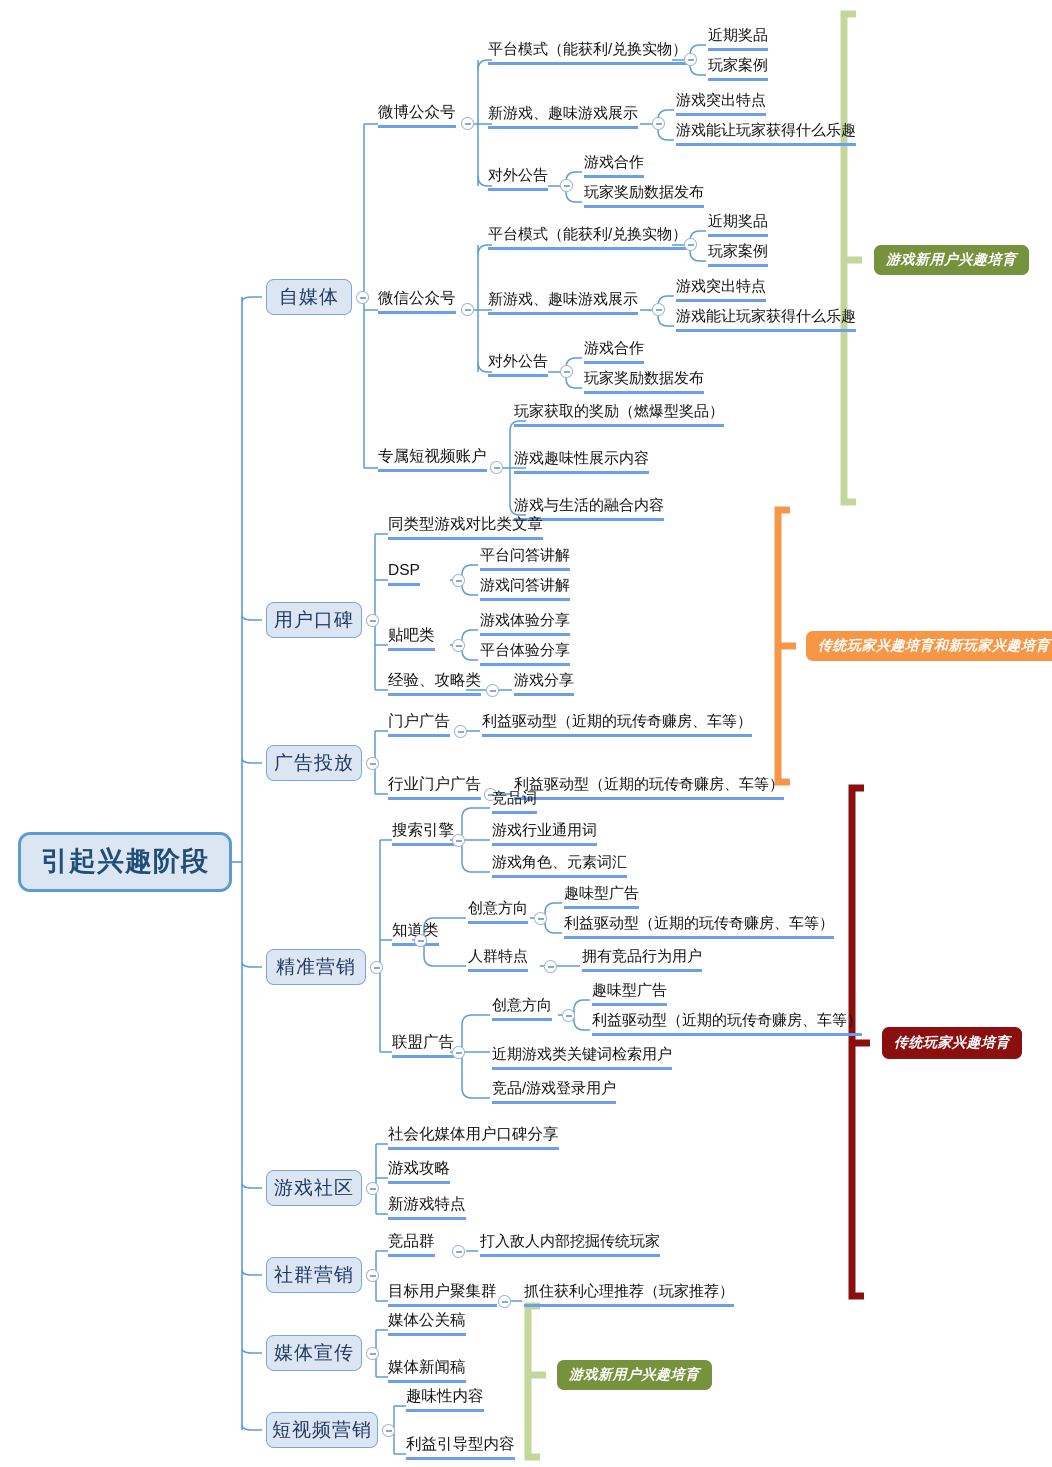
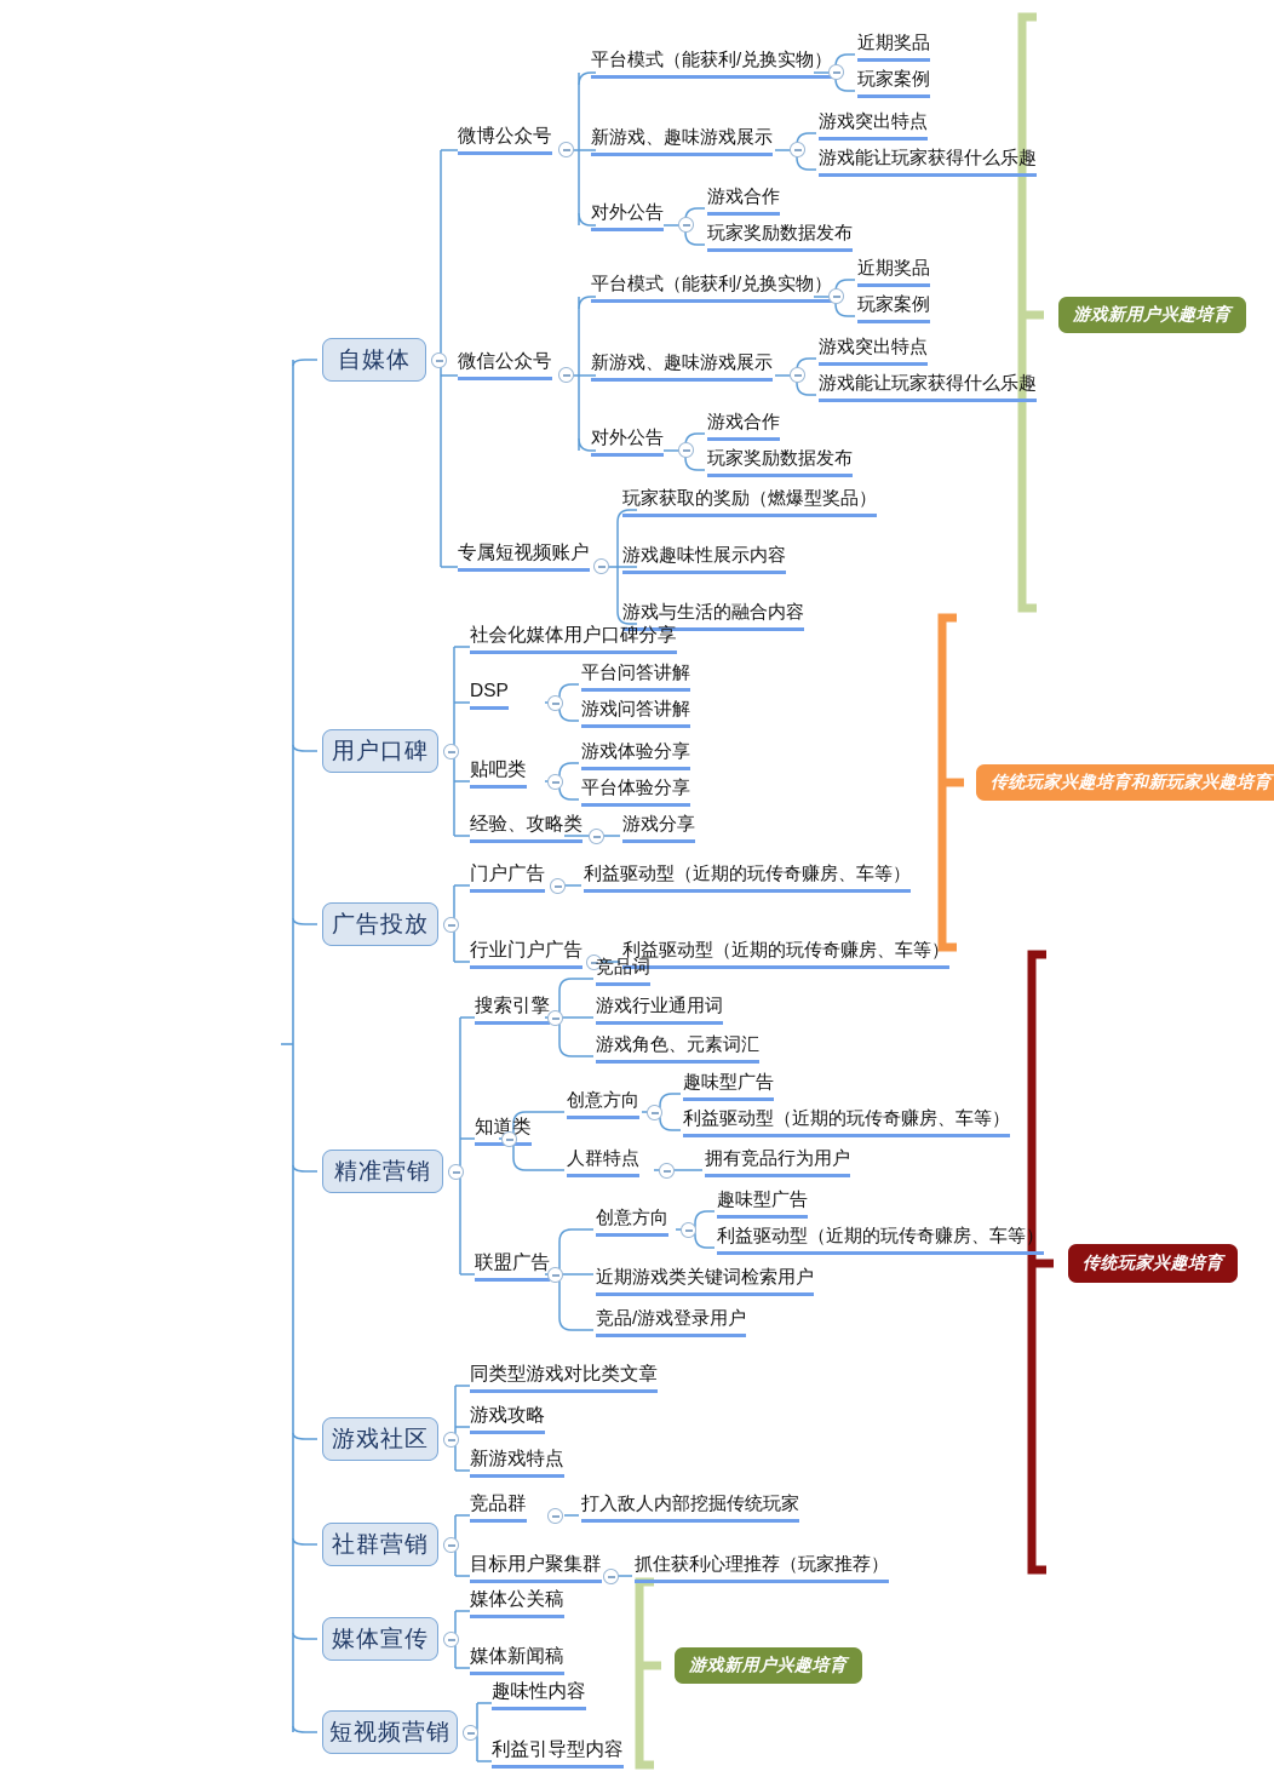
- 引起兴趣阶段
  自媒体
  用户口碑
  广告投放
  精准营销
  游戏社区
  社群营销
  媒体宣传
  短视频营销
  微博公众号
  平台模式（能获利/兑换实物）
  近期奖品
  玩家案例
  新游戏、趣味游戏展示
  游戏突出特点
  游戏能让玩家获得什么乐趣
  对外公告
  游戏合作
  玩家奖励数据发布
  微信公众号
  平台模式（能获利/兑换实物）
  近期奖品
  玩家案例
  新游戏、趣味游戏展示
  游戏突出特点
  游戏能让玩家获得什么乐趣
  对外公告
  游戏合作
  玩家奖励数据发布
  专属短视频账户
  玩家获取的奖励（燃爆型奖品）
  游戏趣味性展示内容
  游戏与生活的融合内容
- 同类型游戏对比类文章
+ 社会化媒体用户口碑分享
  DSP
  平台问答讲解
  游戏问答讲解
  贴吧类
  游戏体验分享
  平台体验分享
  经验、攻略类
  游戏分享
  门户广告
  利益驱动型（近期的玩传奇赚房、车等）
  行业门户广告
  利益驱动型（近期的玩传奇赚房、车等）
  搜索引擎
  竞品词
  游戏行业通用词
  游戏角色、元素词汇
  知道类
  创意方向
  趣味型广告
  利益驱动型（近期的玩传奇赚房、车等）
  人群特点
  拥有竞品行为用户
  联盟广告
  创意方向
  趣味型广告
  利益驱动型（近期的玩传奇赚房、车等）
  近期游戏类关键词检索用户
  竞品/游戏登录用户
- 社会化媒体用户口碑分享
+ 同类型游戏对比类文章
  游戏攻略
  新游戏特点
  竞品群
  打入敌人内部挖掘传统玩家
  目标用户聚集群
  抓住获利心理推荐（玩家推荐）
  媒体公关稿
  媒体新闻稿
  趣味性内容
  利益引导型内容
  游戏新用户兴趣培育
  传统玩家兴趣培育和新玩家兴趣培育
  传统玩家兴趣培育
  游戏新用户兴趣培育
